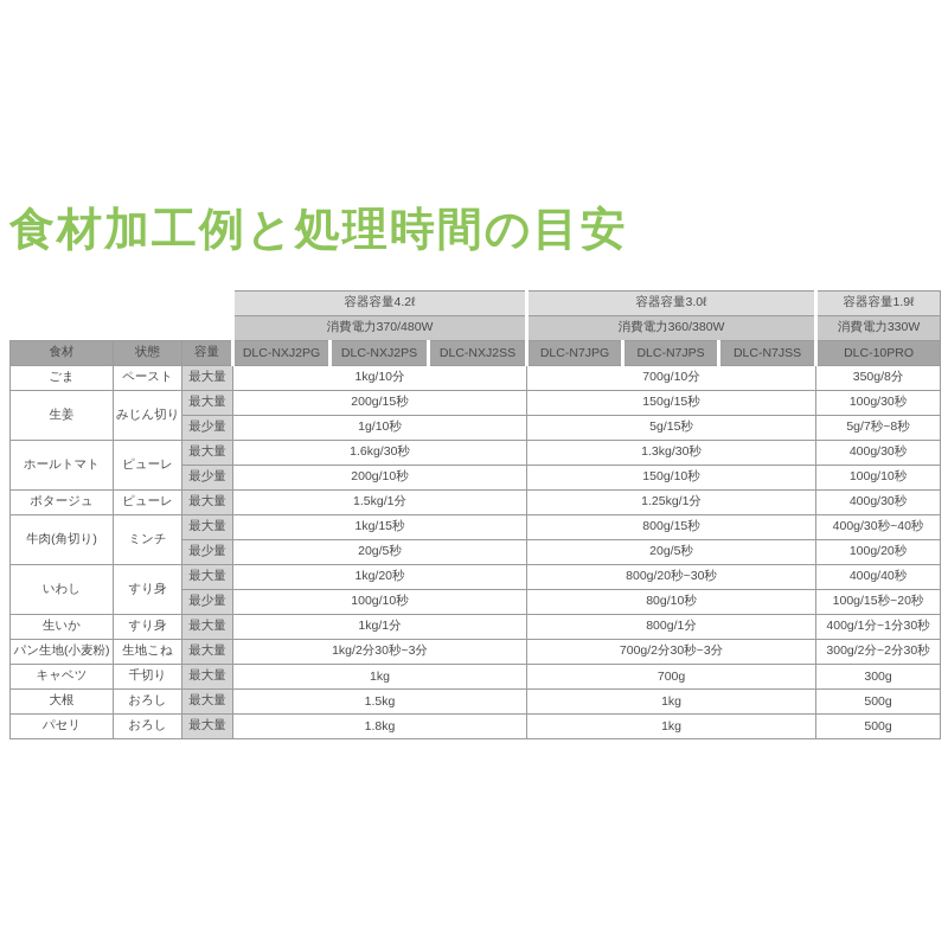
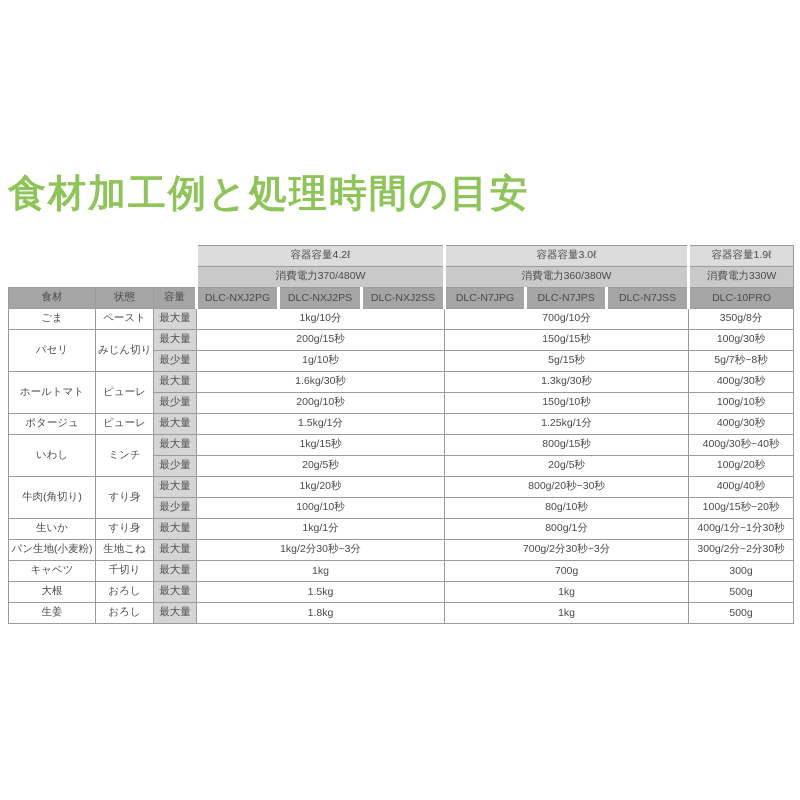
  食材加工例と処理時間の目安
  	容器容量4.2ℓ	容器容量3.0ℓ	容器容量1.9ℓ
  	消費電力370/480W	消費電力360/380W	消費電力330W
  食材	状態	容量	DLC-NXJ2PG	DLC-NXJ2PS	DLC-NXJ2SS	DLC-N7JPG	DLC-N7JPS	DLC-N7JSS	DLC-10PRO
  ごま	ペースト	最大量	1kg/10分	700g/10分	350g/8分
- 生姜	みじん切り	最大量	200g/15秒	150g/15秒	100g/30秒
+ パセリ	みじん切り	最大量	200g/15秒	150g/15秒	100g/30秒
  最少量	1g/10秒	5g/15秒	5g/7秒~8秒
  ホールトマト	ピューレ	最大量	1.6kg/30秒	1.3kg/30秒	400g/30秒
  最少量	200g/10秒	150g/10秒	100g/10秒
  ポタージュ	ピューレ	最大量	1.5kg/1分	1.25kg/1分	400g/30秒
- 牛肉(角切り)	ミンチ	最大量	1kg/15秒	800g/15秒	400g/30秒~40秒
+ いわし	ミンチ	最大量	1kg/15秒	800g/15秒	400g/30秒~40秒
  最少量	20g/5秒	20g/5秒	100g/20秒
- いわし	すり身	最大量	1kg/20秒	800g/20秒~30秒	400g/40秒
+ 牛肉(角切り)	すり身	最大量	1kg/20秒	800g/20秒~30秒	400g/40秒
  最少量	100g/10秒	80g/10秒	100g/15秒~20秒
  生いか	すり身	最大量	1kg/1分	800g/1分	400g/1分~1分30秒
  パン生地(小麦粉)	生地こね	最大量	1kg/2分30秒~3分	700g/2分30秒~3分	300g/2分~2分30秒
  キャベツ	千切り	最大量	1kg	700g	300g
  大根	おろし	最大量	1.5kg	1kg	500g
- パセリ	おろし	最大量	1.8kg	1kg	500g
+ 生姜	おろし	最大量	1.8kg	1kg	500g
